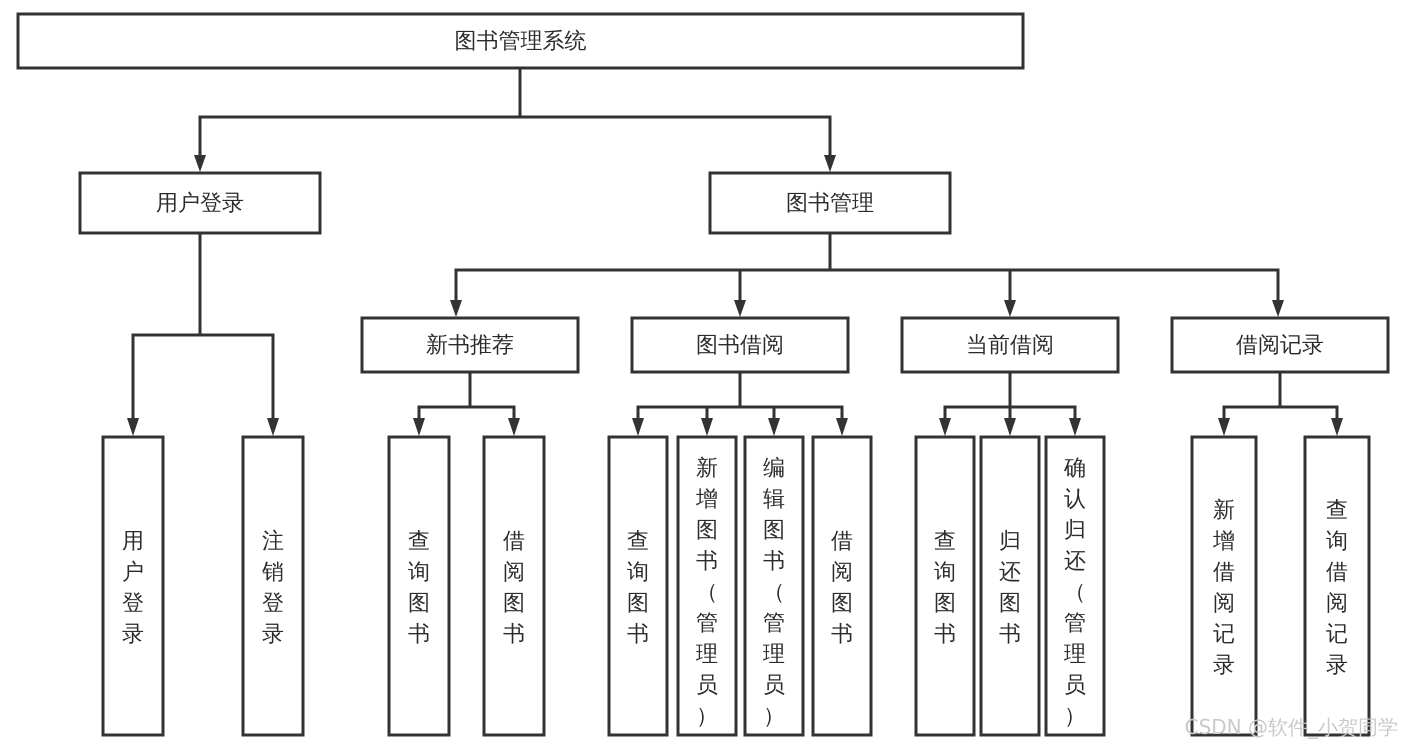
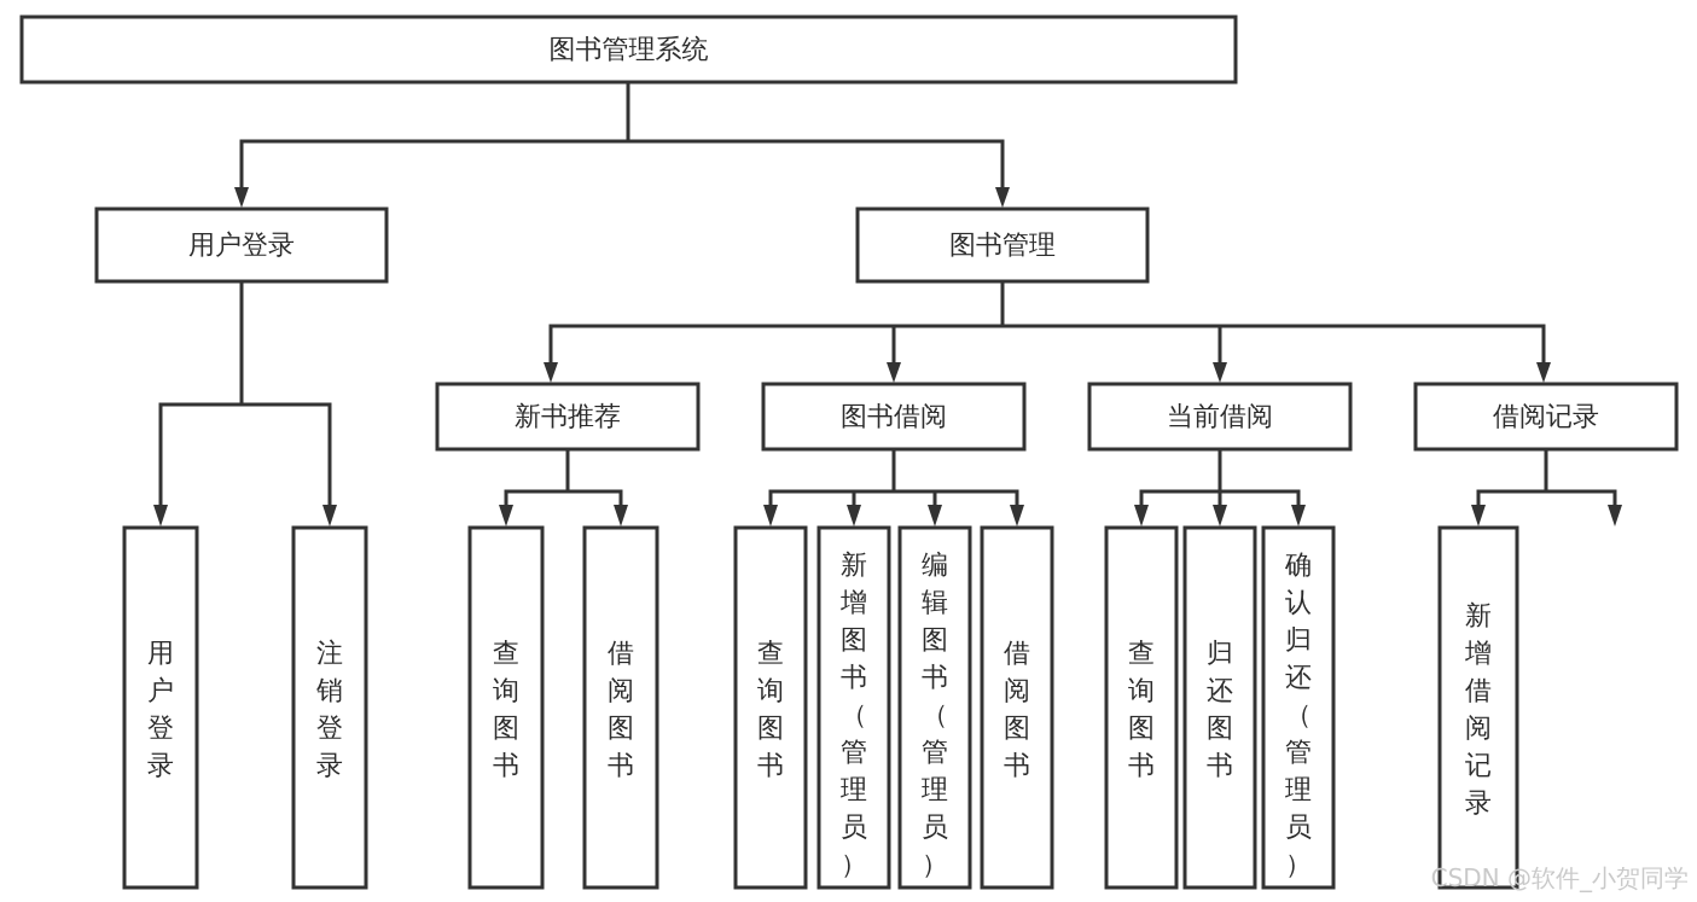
  图书管理系统
  用户登录
  图书管理
  新书推荐
  图书借阅
  当前借阅
  借阅记录
  用户登录
  注销登录
  查询图书
  借阅图书
  查询图书
  新增图书（管理员）
  编辑图书（管理员）
  借阅图书
  查询图书
  归还图书
  确认归还（管理员）
  新增借阅记录
- 查询借阅记录
  CSDN @软件_小贺同学
